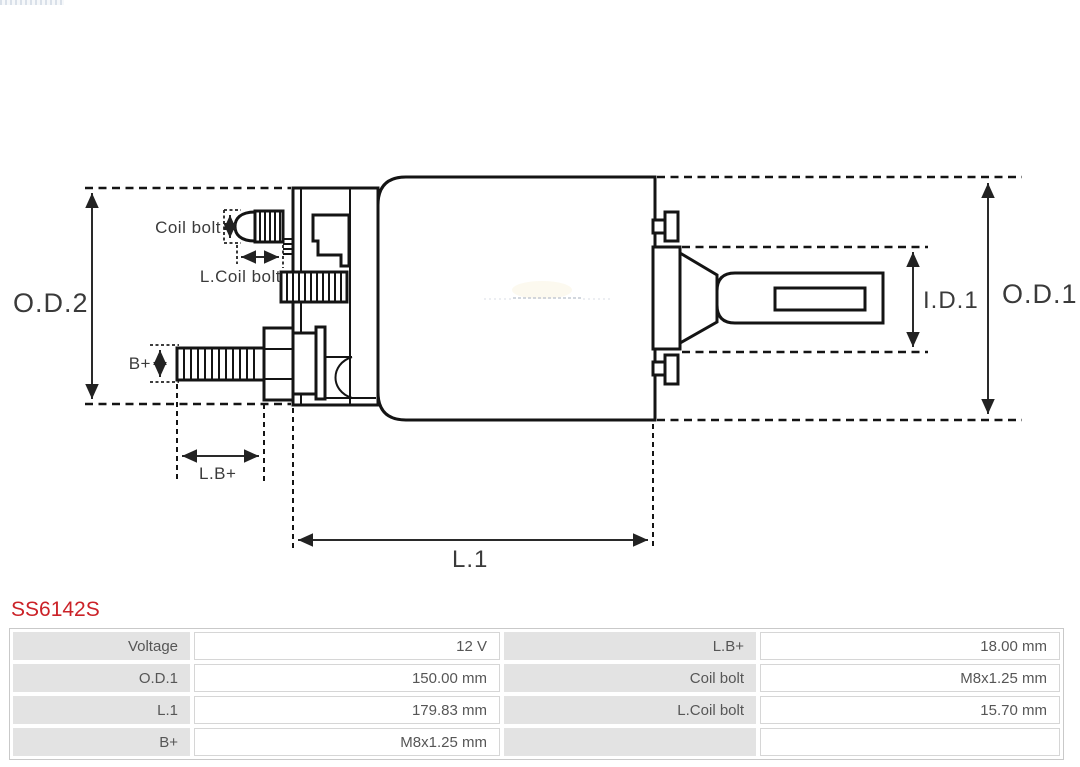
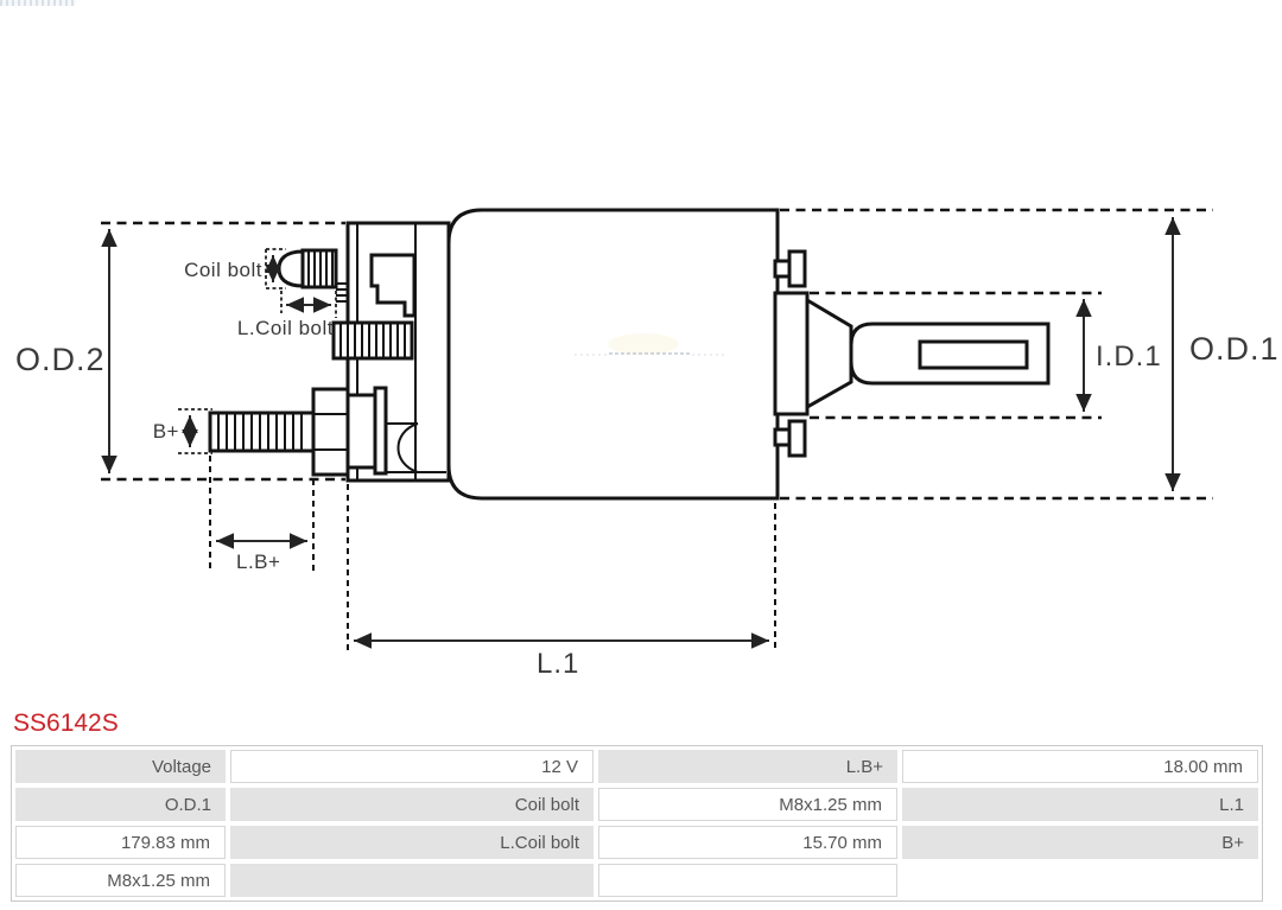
  O.D.2
  O.D.1
  I.D.1
  L.1
  Coil bolt
  L.Coil bolt
  B+
  L.B+
  SS6142S
  Voltage
  12 V
  L.B+
  18.00 mm
  O.D.1
- 150.00 mm
  Coil bolt
  M8x1.25 mm
  L.1
  179.83 mm
  L.Coil bolt
  15.70 mm
  B+
  M8x1.25 mm
